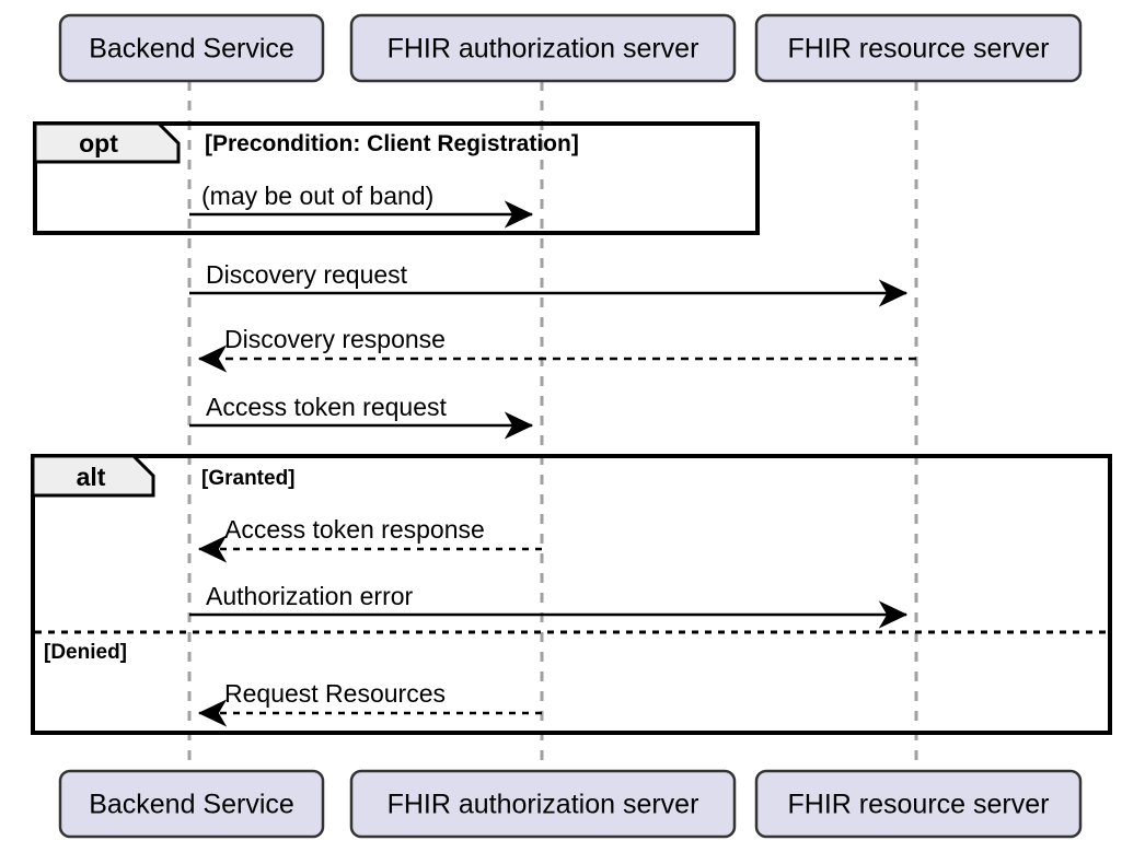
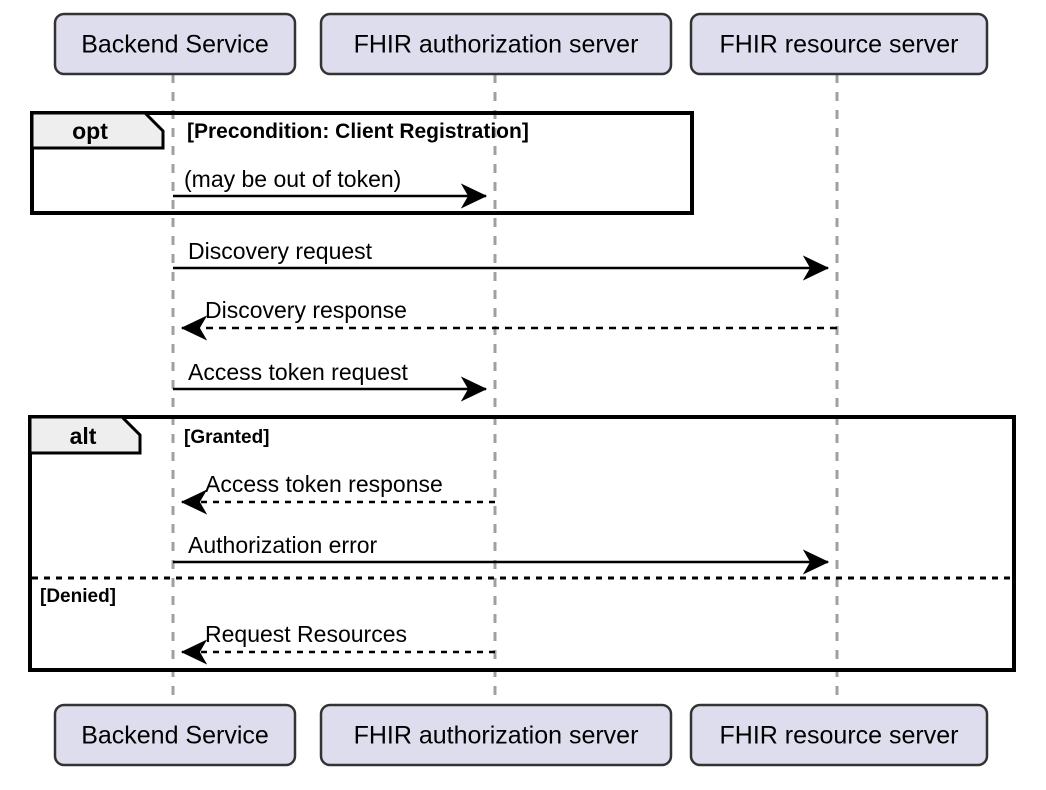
  Backend Service
  FHIR authorization server
  FHIR resource server
  opt
  [Precondition: Client Registration]
- (may be out of band)
+ (may be out of token)
  Discovery request
  Discovery response
  Access token request
  alt
  [Granted]
  Access token response
  Authorization error
  [Denied]
  Request Resources
  Backend Service
  FHIR authorization server
  FHIR resource server
